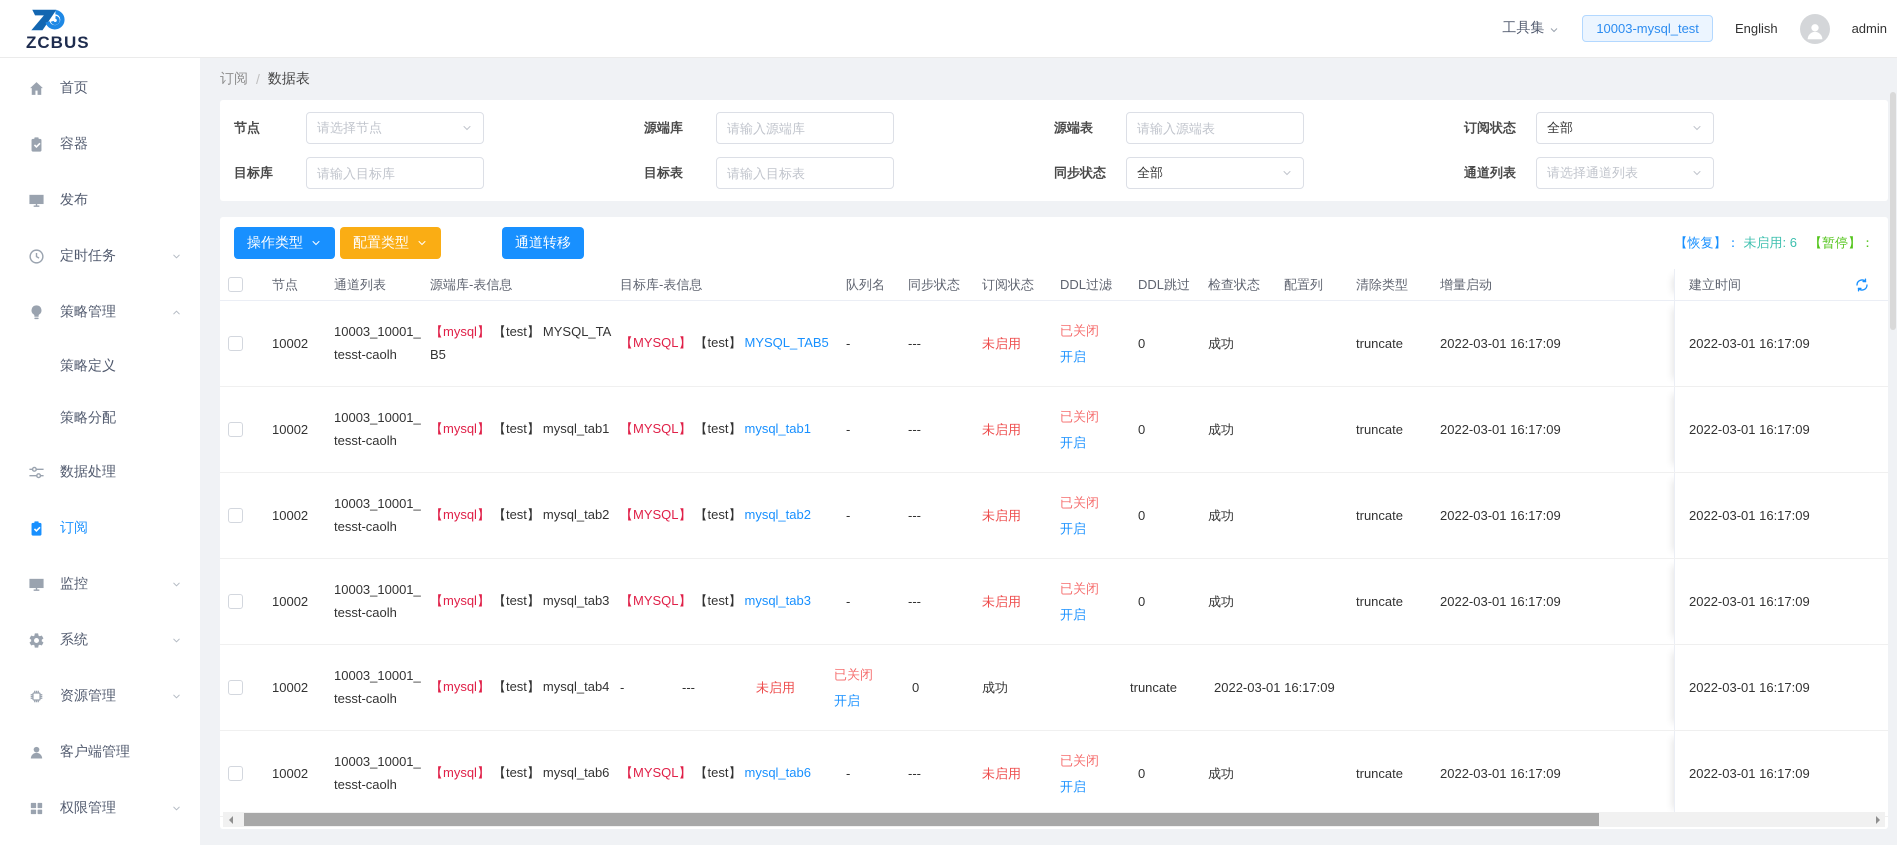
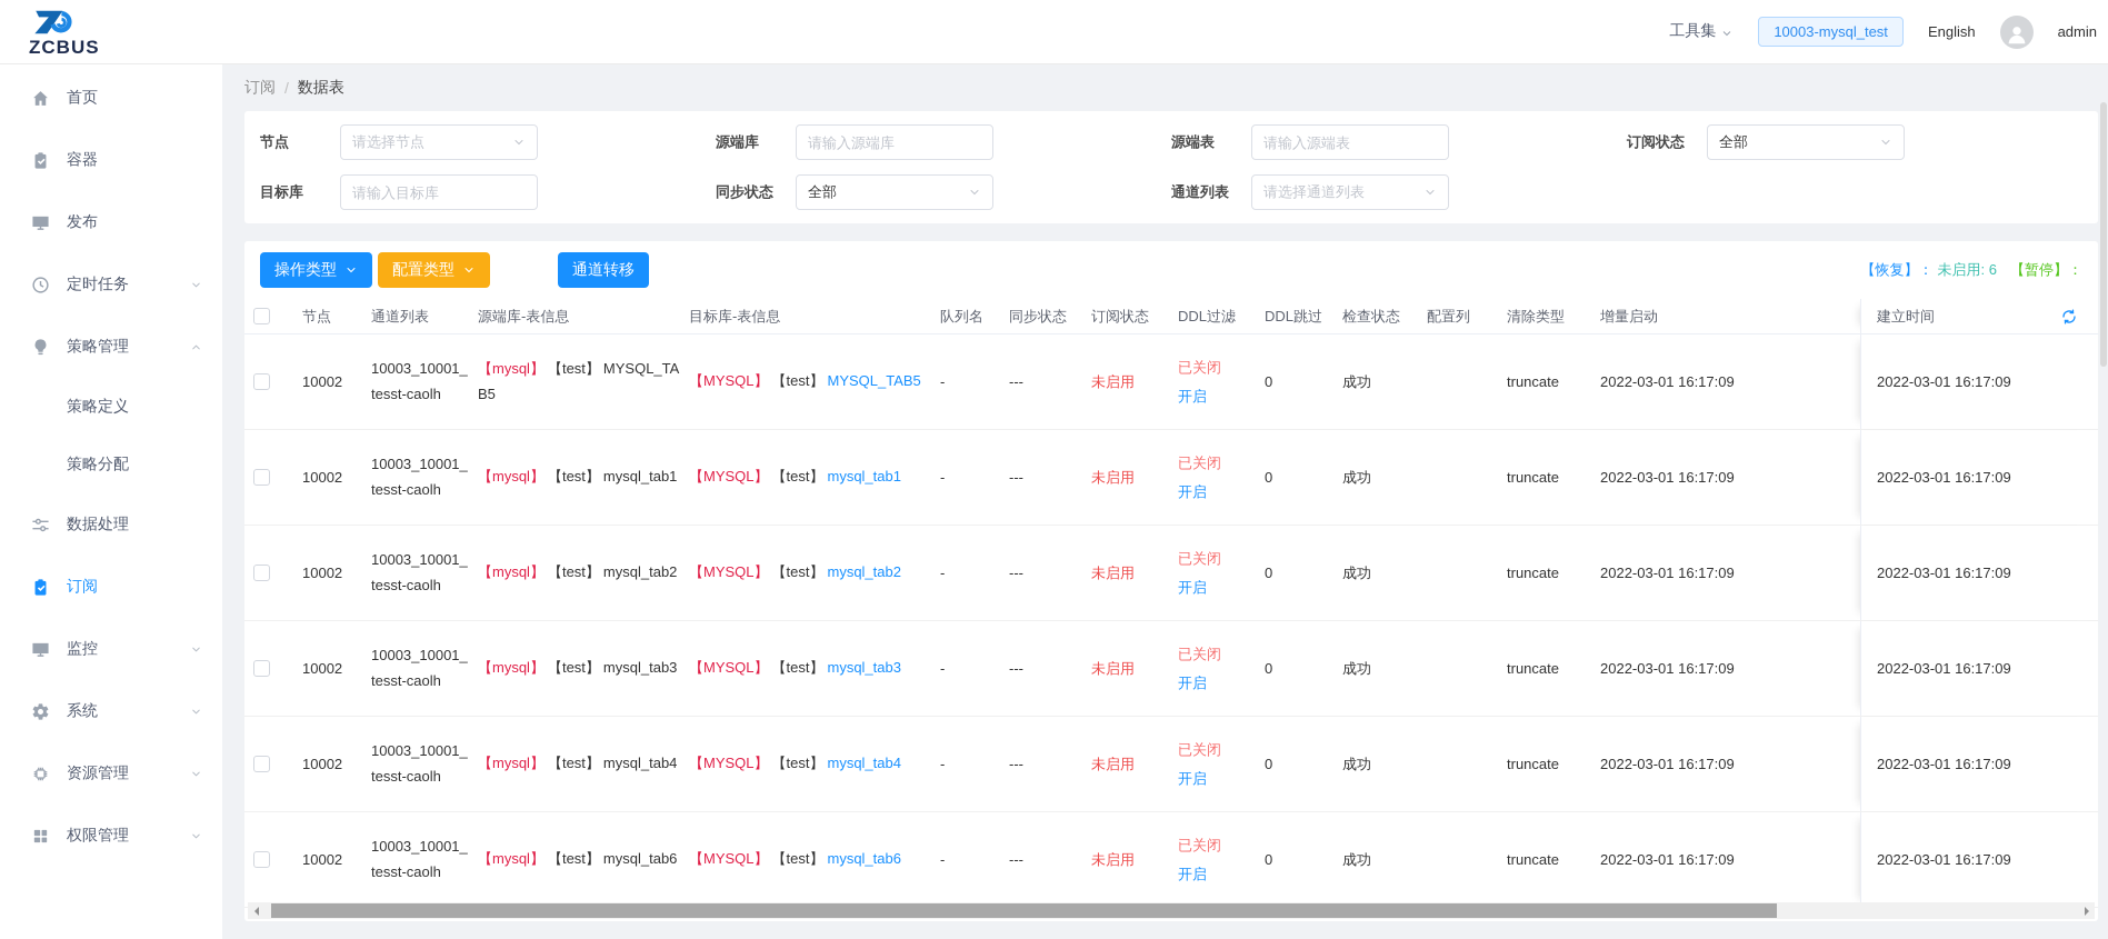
  ZCBUS
  工具集
  10003-mysql_test
  English
  admin
  首页
  容器
  发布
  定时任务
  策略管理
  策略定义
  策略分配
  数据处理
  订阅
  监控
  系统
  资源管理
- 客户端管理
  权限管理
  订阅
  /
  数据表
  节点
  请选择节点
  源端库
  请输入源端库
  源端表
  请输入源端表
  订阅状态
  全部
  目标库
  请输入目标库
- 目标表
- 请输入目标表
  同步状态
  全部
  通道列表
  请选择通道列表
  操作类型
  配置类型
  通道转移
  【恢复】：
  未启用: 6
  【暂停】：
  节点
  通道列表
  源端库-表信息
  目标库-表信息
  队列名
  同步状态
  订阅状态
  DDL过滤
  DDL跳过
  检查状态
  配置列
  清除类型
  增量启动
  建立时间
  10002
  10003_10001_tesst-caolh
  【mysql】 【test】 MYSQL_TAB5
  【MYSQL】 【test】 MYSQL_TAB5
  -
  ---
  未启用
  已关闭
  开启
  0
  成功
  truncate
  2022-03-01 16:17:09
  2022-03-01 16:17:09
  10002
  10003_10001_tesst-caolh
  【mysql】 【test】 mysql_tab1
  【MYSQL】 【test】 mysql_tab1
  -
  ---
  未启用
  已关闭
  开启
  0
  成功
  truncate
  2022-03-01 16:17:09
  2022-03-01 16:17:09
  10002
  10003_10001_tesst-caolh
  【mysql】 【test】 mysql_tab2
  【MYSQL】 【test】 mysql_tab2
  -
  ---
  未启用
  已关闭
  开启
  0
  成功
  truncate
  2022-03-01 16:17:09
  2022-03-01 16:17:09
  10002
  10003_10001_tesst-caolh
  【mysql】 【test】 mysql_tab3
  【MYSQL】 【test】 mysql_tab3
  -
  ---
  未启用
  已关闭
  开启
  0
  成功
  truncate
  2022-03-01 16:17:09
  2022-03-01 16:17:09
  10002
  10003_10001_tesst-caolh
  【mysql】 【test】 mysql_tab4
+ 【MYSQL】 【test】 mysql_tab4
  -
  ---
  未启用
  已关闭
  开启
  0
  成功
  truncate
  2022-03-01 16:17:09
  2022-03-01 16:17:09
  10002
  10003_10001_tesst-caolh
  【mysql】 【test】 mysql_tab6
  【MYSQL】 【test】 mysql_tab6
  -
  ---
  未启用
  已关闭
  开启
  0
  成功
  truncate
  2022-03-01 16:17:09
  2022-03-01 16:17:09
